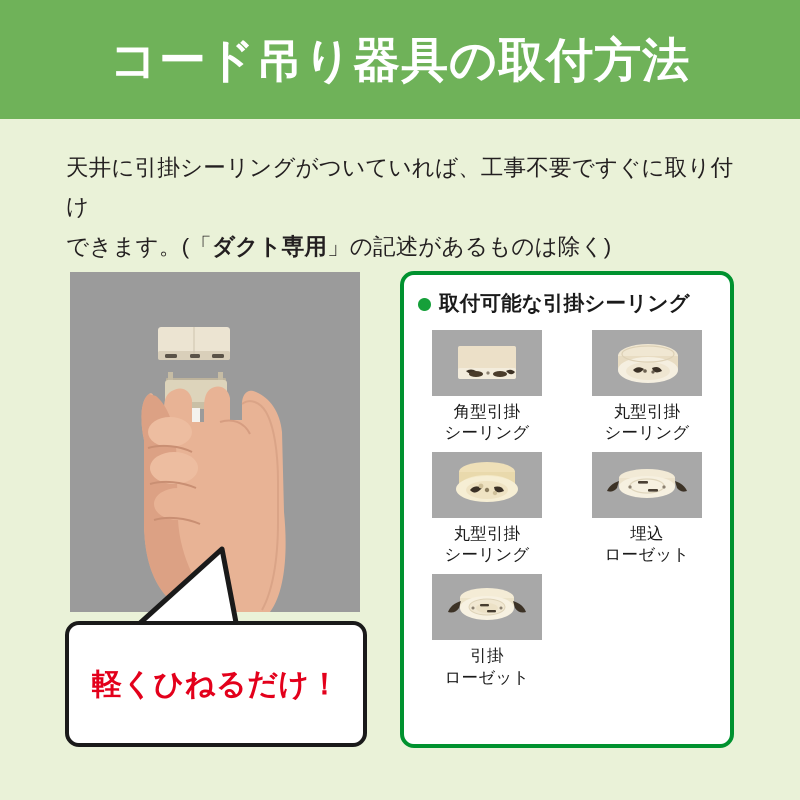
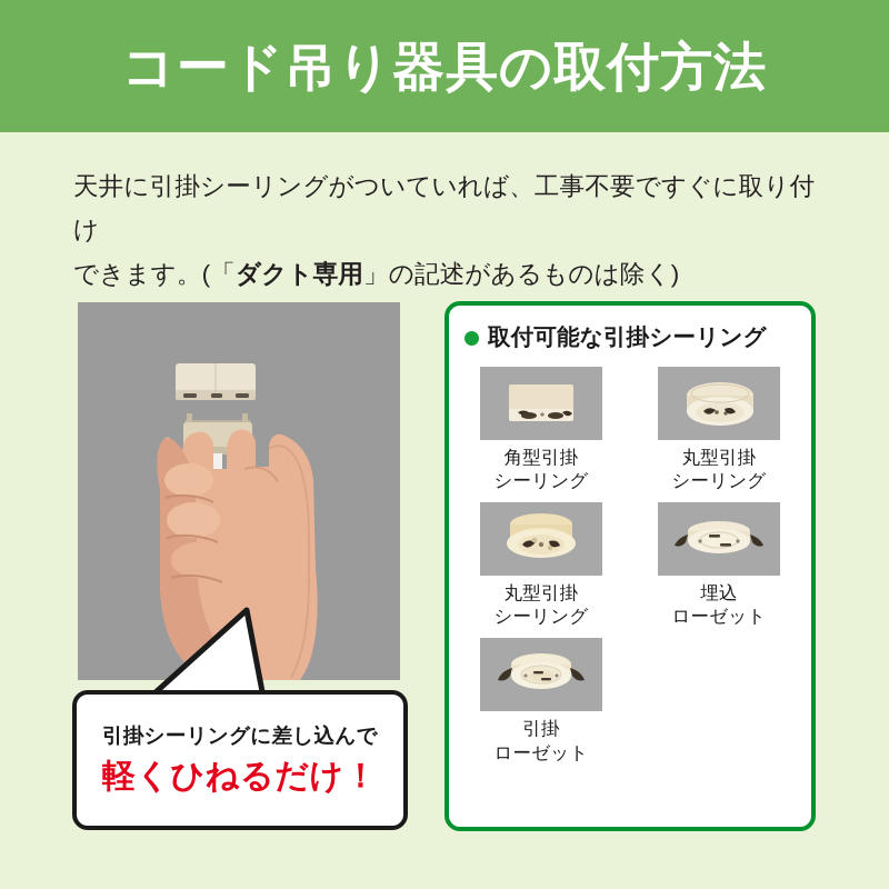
  コード吊り器具の取付方法
  天井に引掛シーリングがついていれば、工事不要ですぐに取り付け
  できます。(「ダクト専用」の記述があるものは除く)
+ 引掛シーリングに差し込んで
  軽くひねるだけ！
  取付可能な引掛シーリング
  角型引掛
  シーリング
  丸型引掛
  シーリング
  丸型引掛
  シーリング
  埋込
  ローゼット
  引掛
  ローゼット
